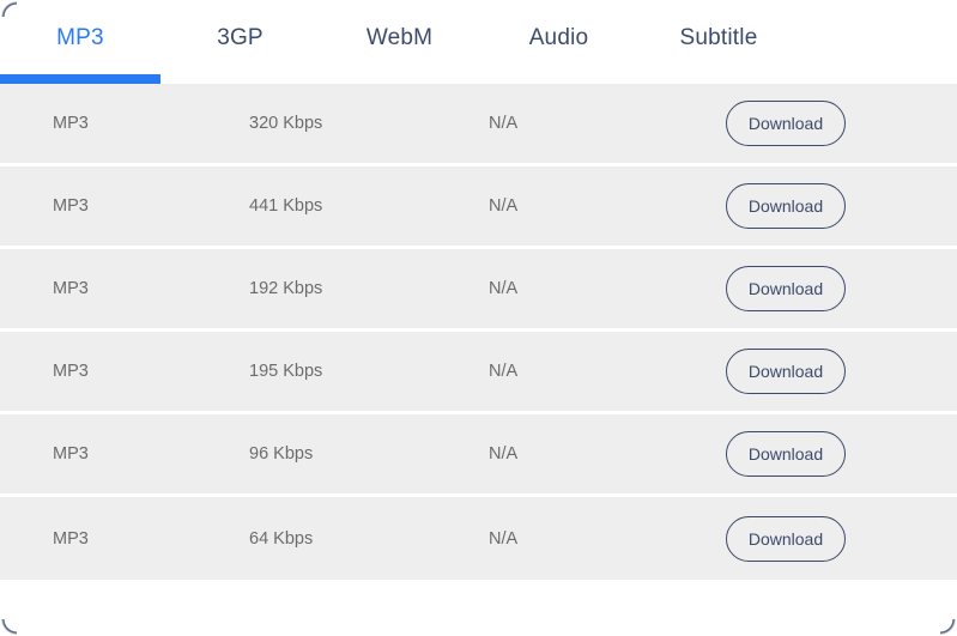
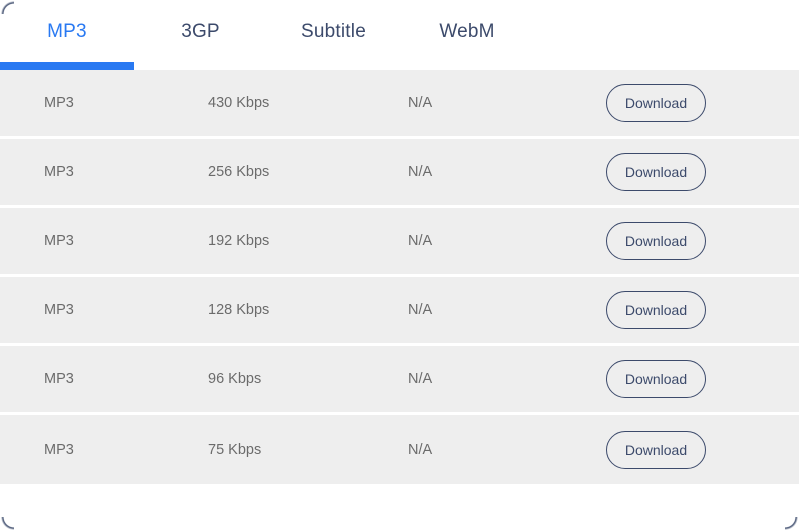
  MP3
  3GP
- WebM
+ Subtitle
- Audio
- Subtitle
+ WebM
  MP3
- 320 Kbps
+ 430 Kbps
  N/A
  Download
  MP3
- 441 Kbps
+ 256 Kbps
  N/A
  Download
  MP3
  192 Kbps
  N/A
  Download
  MP3
- 195 Kbps
+ 128 Kbps
  N/A
  Download
  MP3
  96 Kbps
  N/A
  Download
  MP3
- 64 Kbps
+ 75 Kbps
  N/A
  Download
